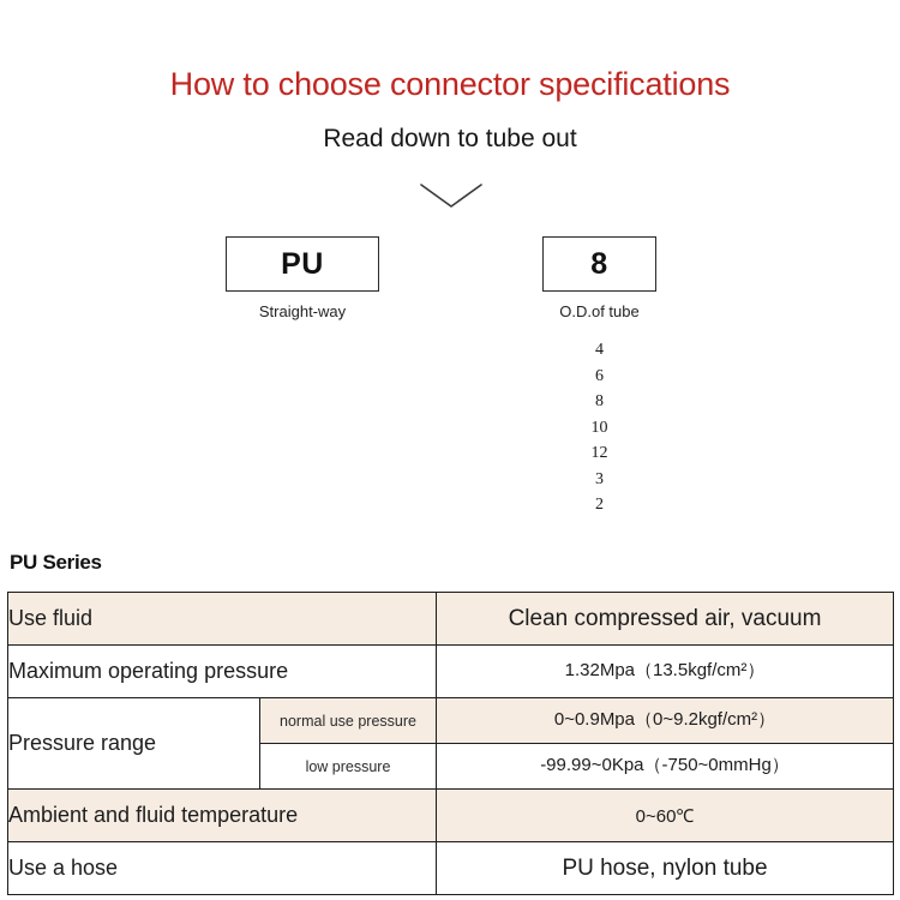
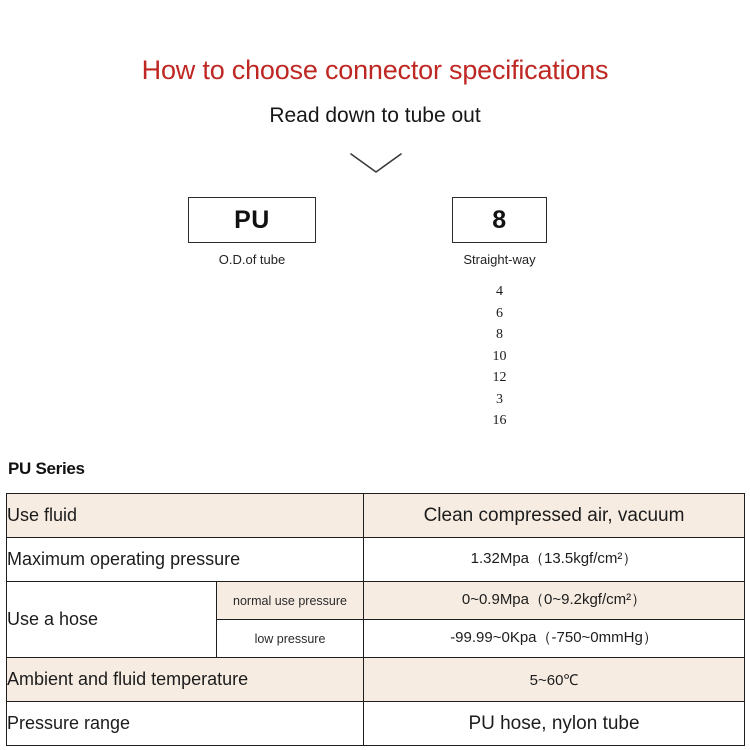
  How to choose connector specifications
  Read down to tube out
  PU
- Straight-way
+ O.D.of tube
  8
- O.D.of tube
+ Straight-way
  4
  6
  8
  10
  12
  3
- 2
+ 16
  PU Series
  Use fluid	Clean compressed air, vacuum
  Maximum operating pressure	1.32Mpa（13.5kgf/cm²）
- Pressure range	normal use pressure	0~0.9Mpa（0~9.2kgf/cm²）
+ Use a hose	normal use pressure	0~0.9Mpa（0~9.2kgf/cm²）
  low pressure	-99.99~0Kpa（-750~0mmHg）
- Ambient and fluid temperature	0~60℃
+ Ambient and fluid temperature	5~60℃
- Use a hose	PU hose, nylon tube
+ Pressure range	PU hose, nylon tube
